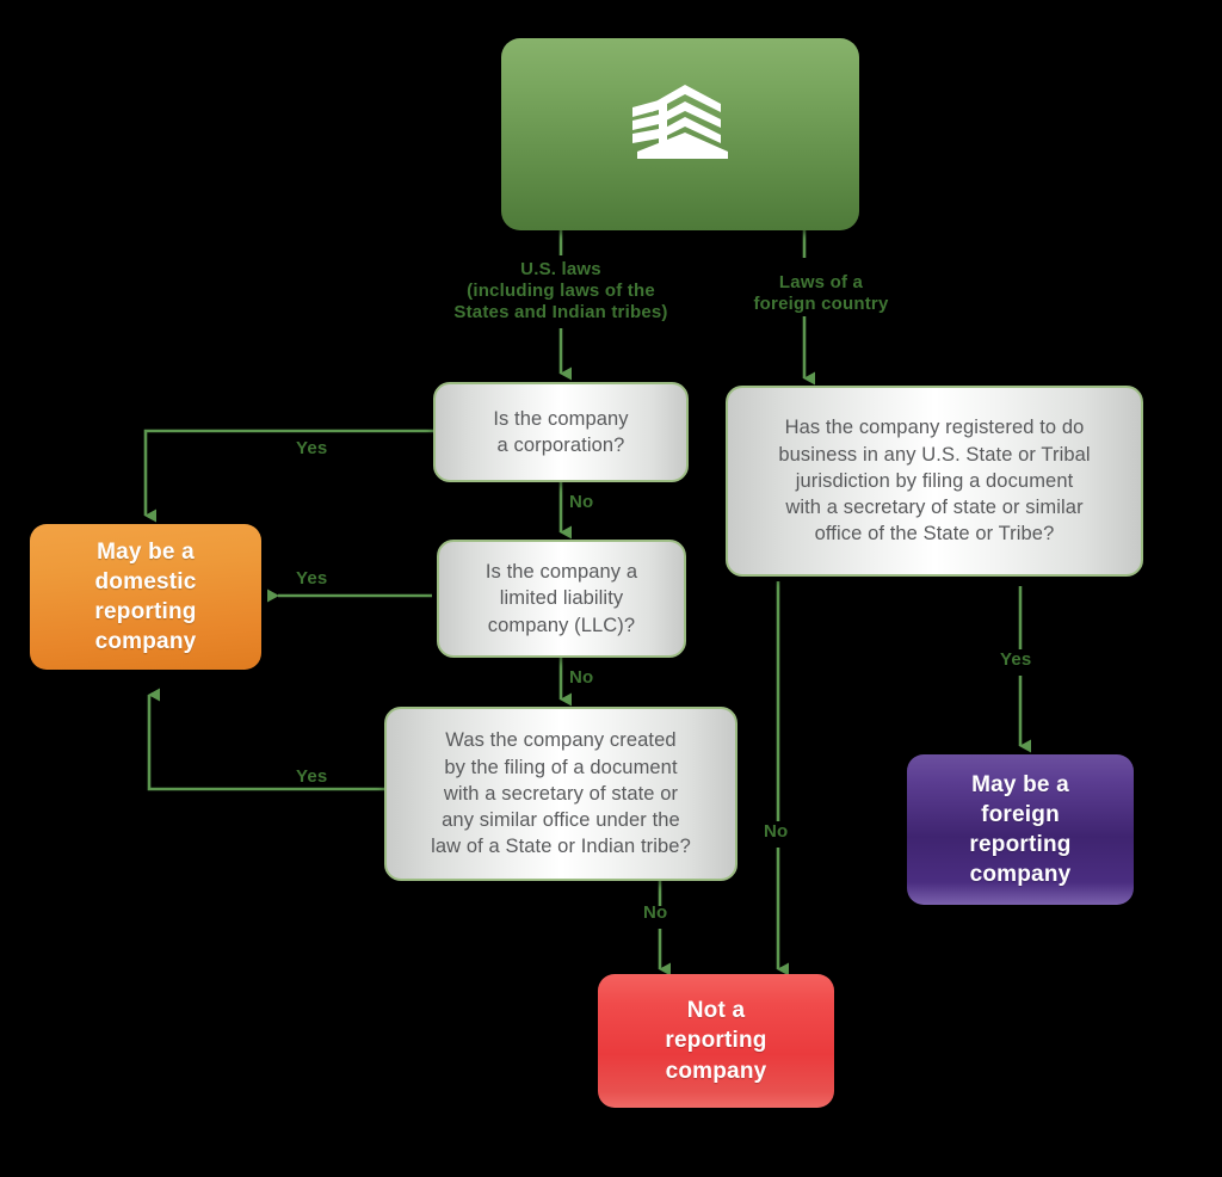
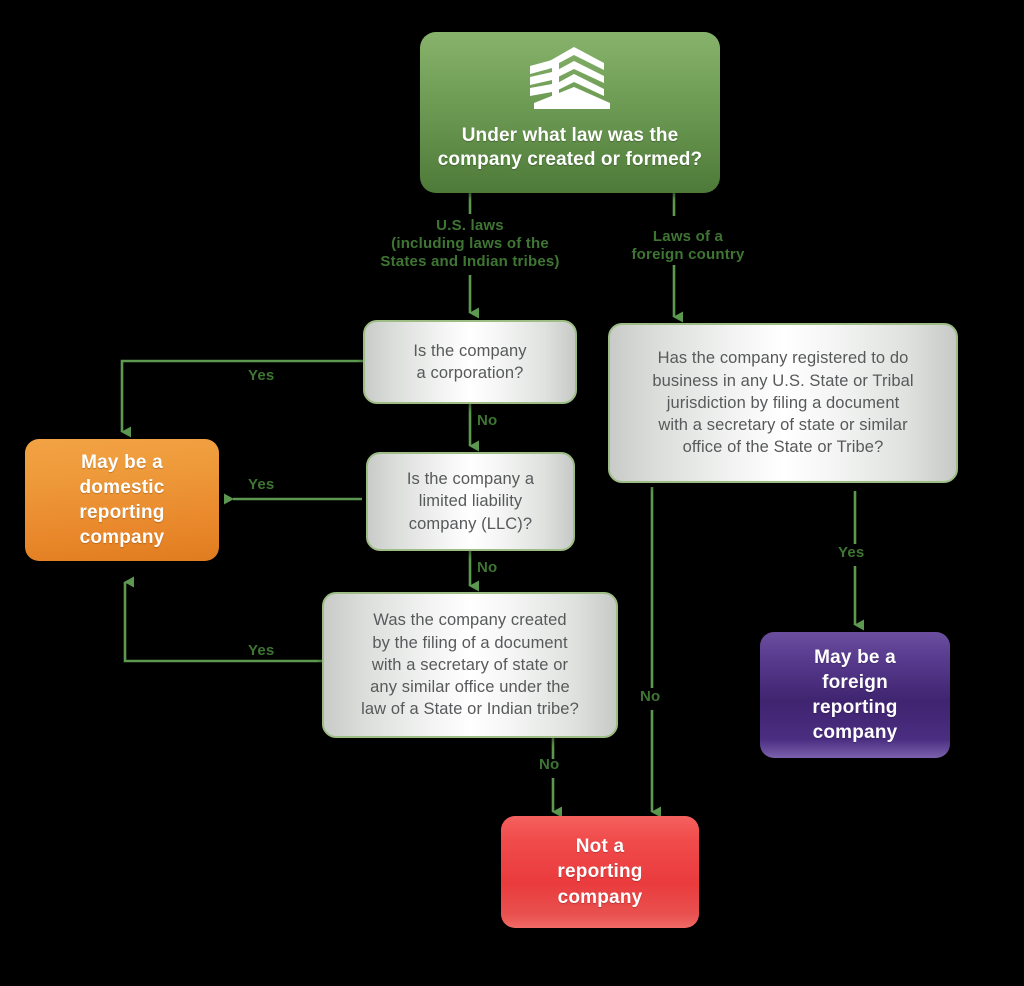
+ Under what law was the
+ company created or formed?
  Is the company
  a corporation?
  Is the company a
  limited liability
  company (LLC)?
  Was the company created
  by the filing of a document
  with a secretary of state or
  any similar office under the
  law of a State or Indian tribe?
  Has the company registered to do
  business in any U.S. State or Tribal
  jurisdiction by filing a document
  with a secretary of state or similar
  office of the State or Tribe?
  May be a
  domestic
  reporting
  company
  May be a
  foreign
  reporting
  company
  Not a
  reporting
  company
  U.S. laws
  (including laws of the
  States and Indian tribes)
  Laws of a
  foreign country
  Yes
  No
  Yes
  No
  Yes
  No
  Yes
  No
